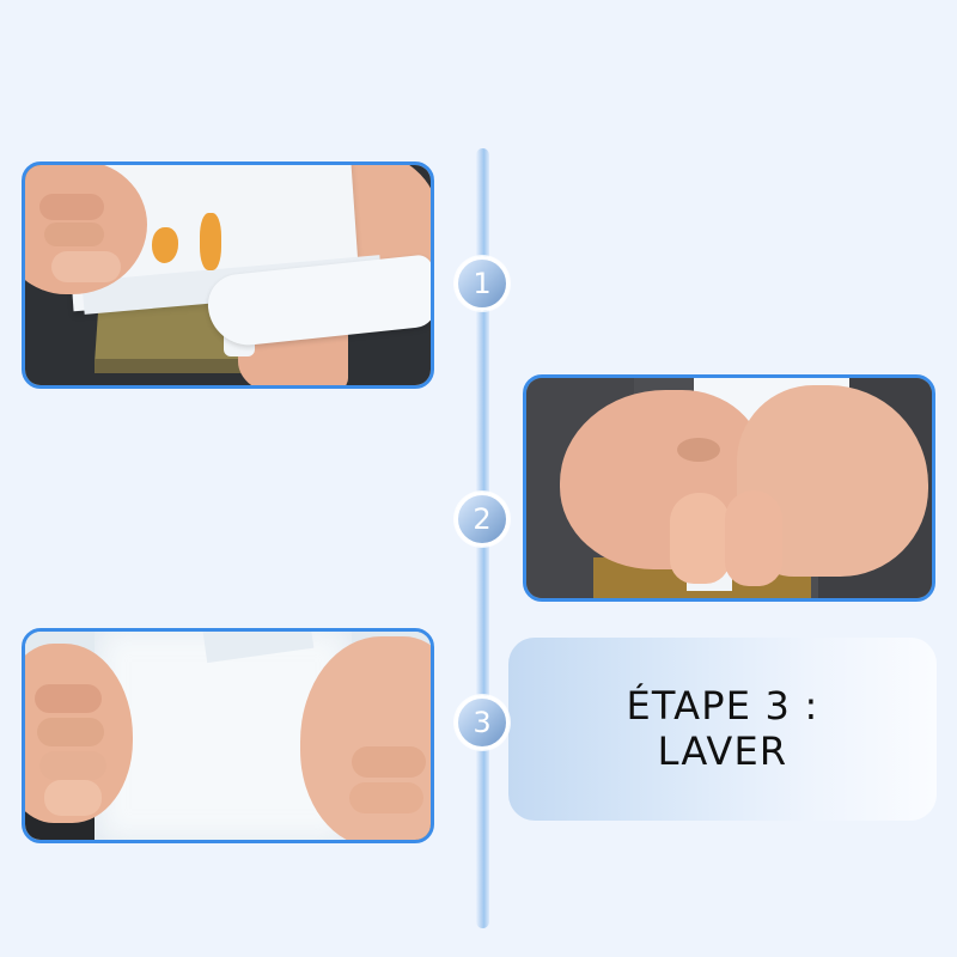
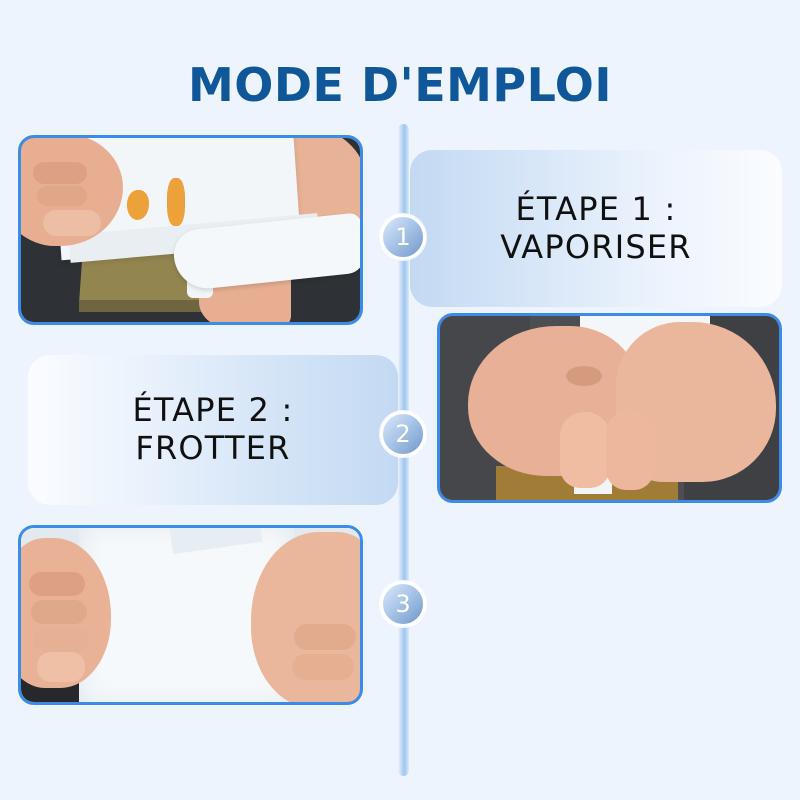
+ MODE D'EMPLOI
+ ÉTAPE 1 :
+ VAPORISER
  1
+ ÉTAPE 2 :
+ FROTTER
  2
- ÉTAPE 3 :
- LAVER
  3
